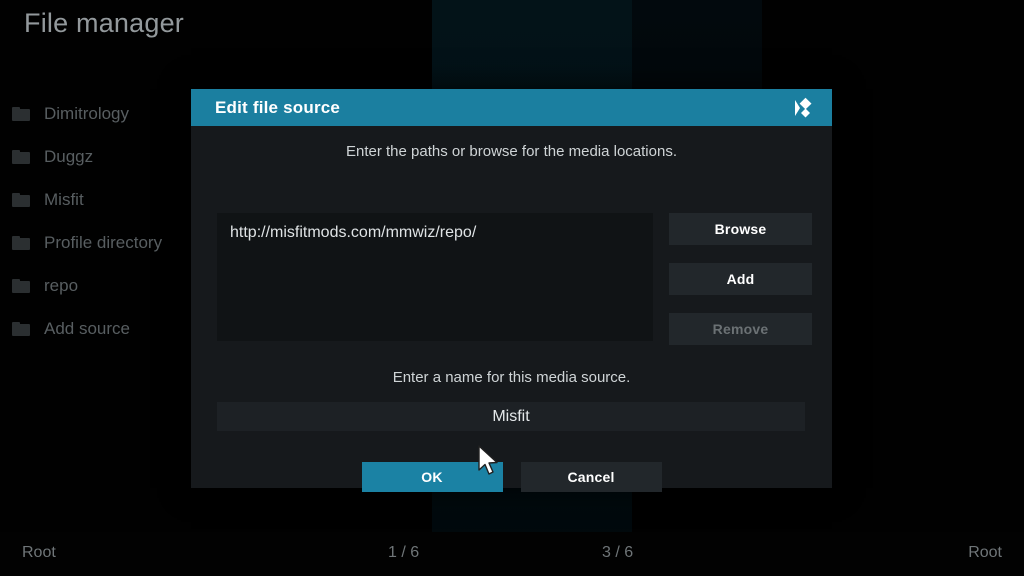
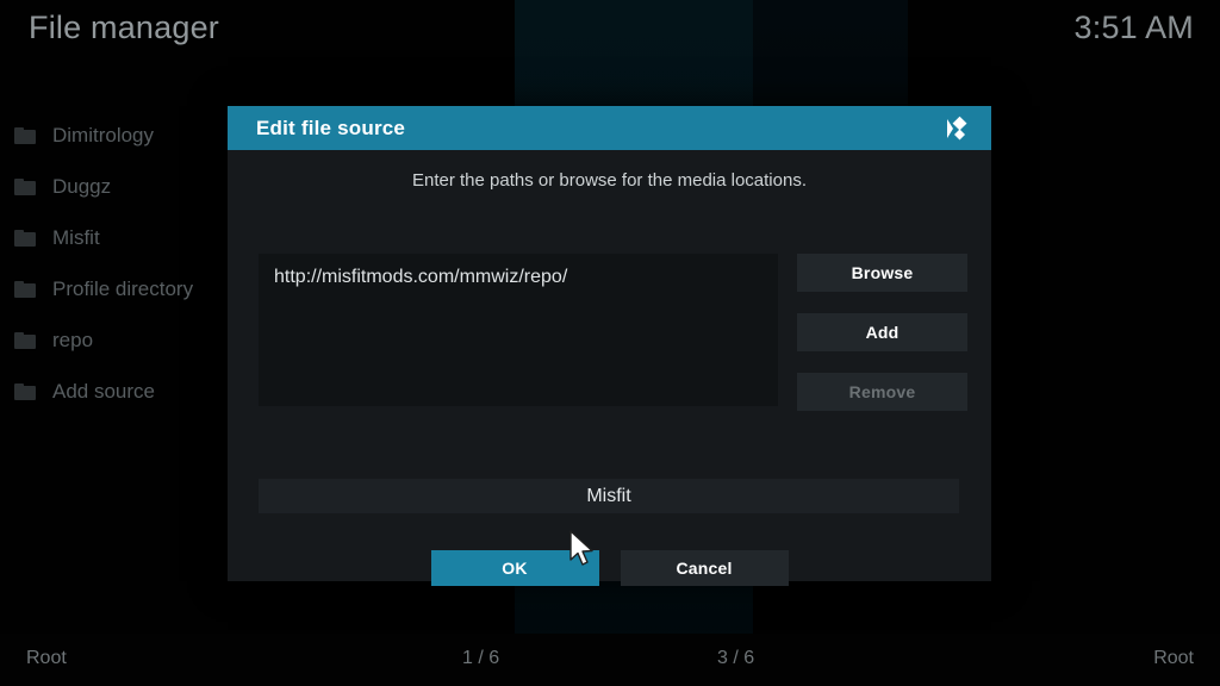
  File manager
+ 3:51 AM
  Dimitrology
  Duggz
  Misfit
  Profile directory
  repo
  Add source
  Edit file source
  Enter the paths or browse for the media locations.
  http://misfitmods.com/mmwiz/repo/
  Browse
  Add
  Remove
- Enter a name for this media source.
  Misfit
  OK
  Cancel
  Root
  1 / 6
  3 / 6
  Root
